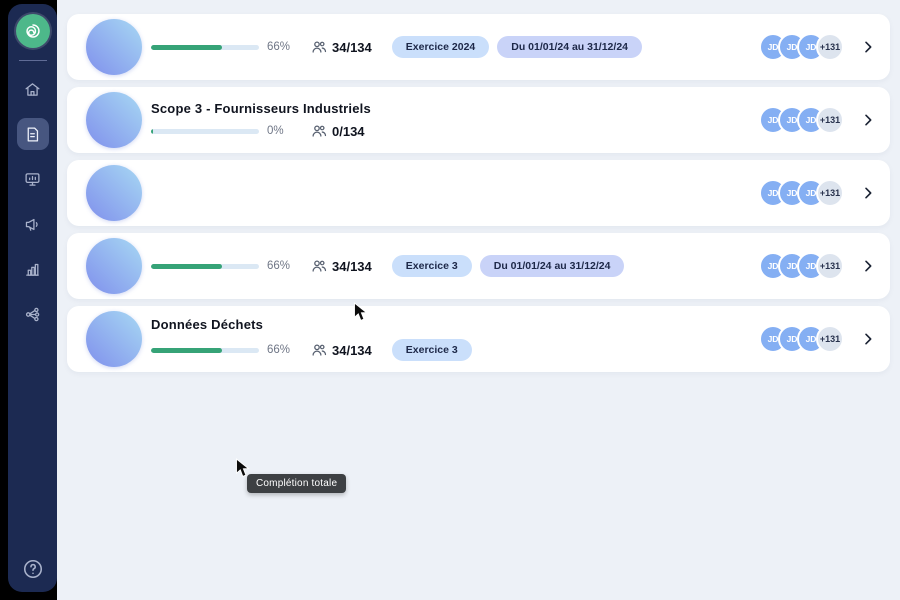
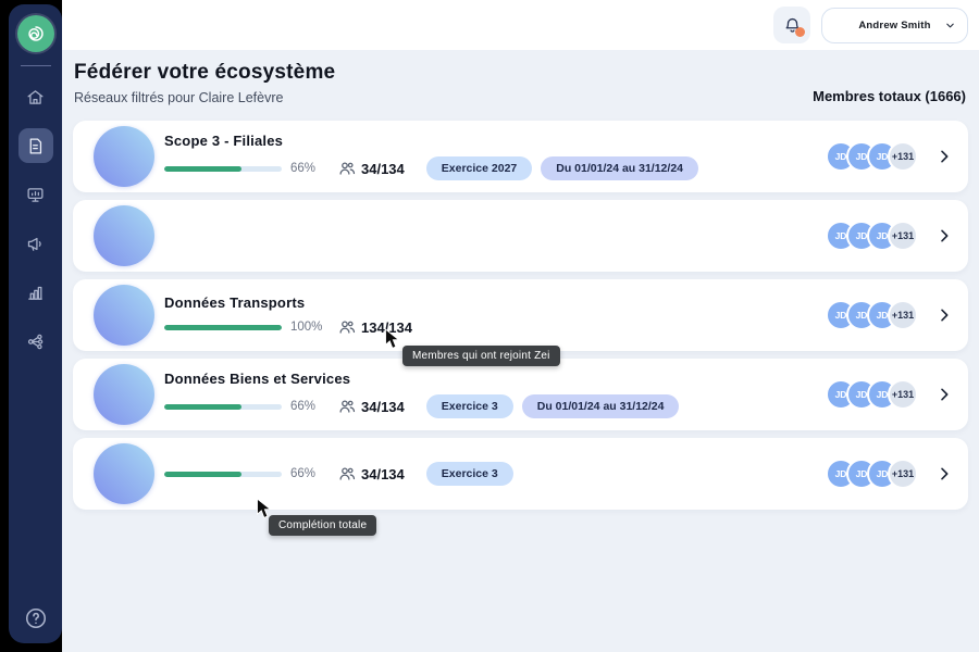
+ Andrew Smith
+ Fédérer votre écosystème
+ Réseaux filtrés pour Claire Lefèvre
+ Membres totaux (1666)
+ Scope 3 - Filiales
  66%
  34/134
- Exercice 2024
+ Exercice 2027
  Du 01/01/24 au 31/12/24
  JD
  JD
  JD
  +131
- Scope 3 - Fournisseurs Industriels
- 0%
- 0/134
  JD
  JD
  JD
  +131
+ Données Transports
+ 100%
+ 134/134
  JD
  JD
  JD
  +131
+ Données Biens et Services
  66%
  34/134
  Exercice 3
  Du 01/01/24 au 31/12/24
  JD
  JD
  JD
  +131
- Données Déchets
  66%
  34/134
  Exercice 3
  JD
  JD
  JD
  +131
+ Membres qui ont rejoint Zei
  Complétion totale
